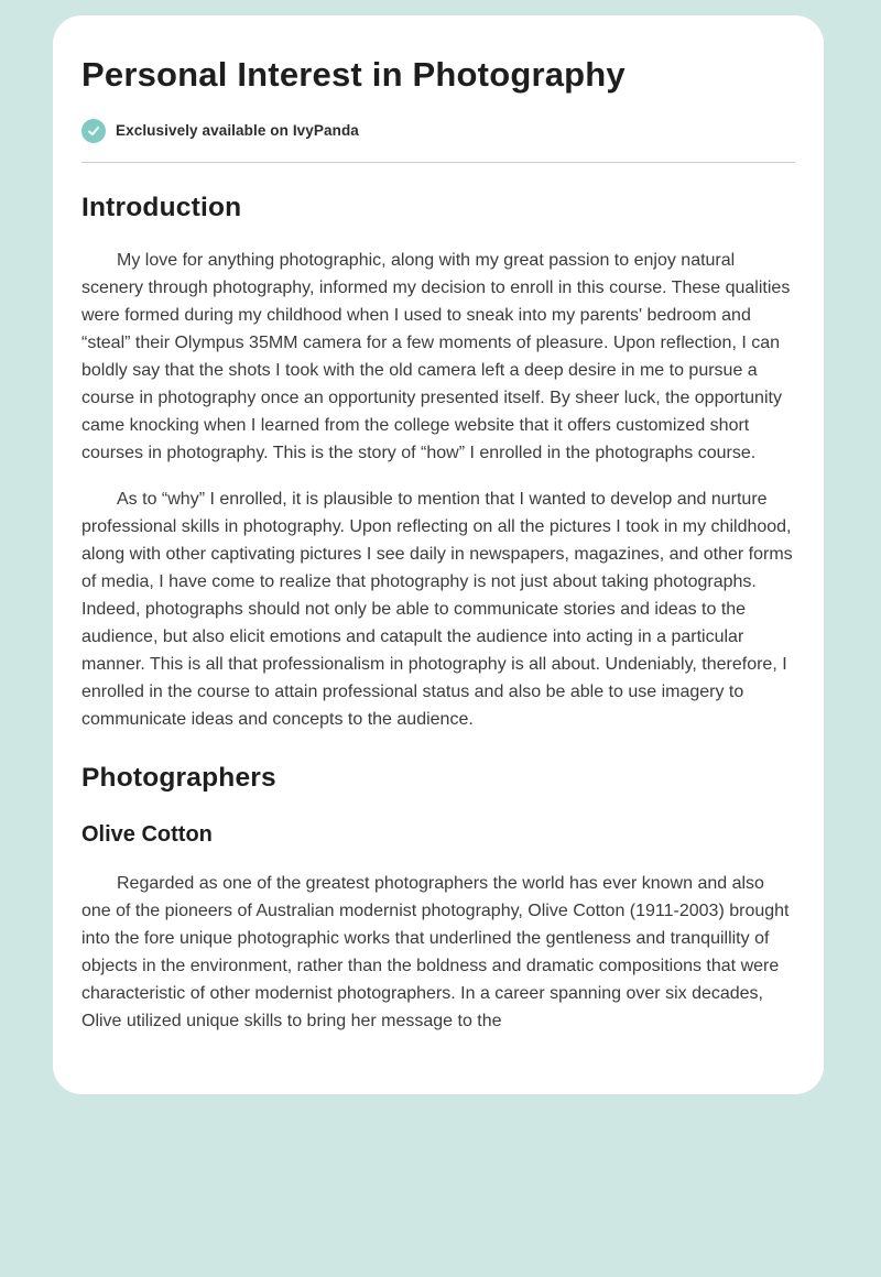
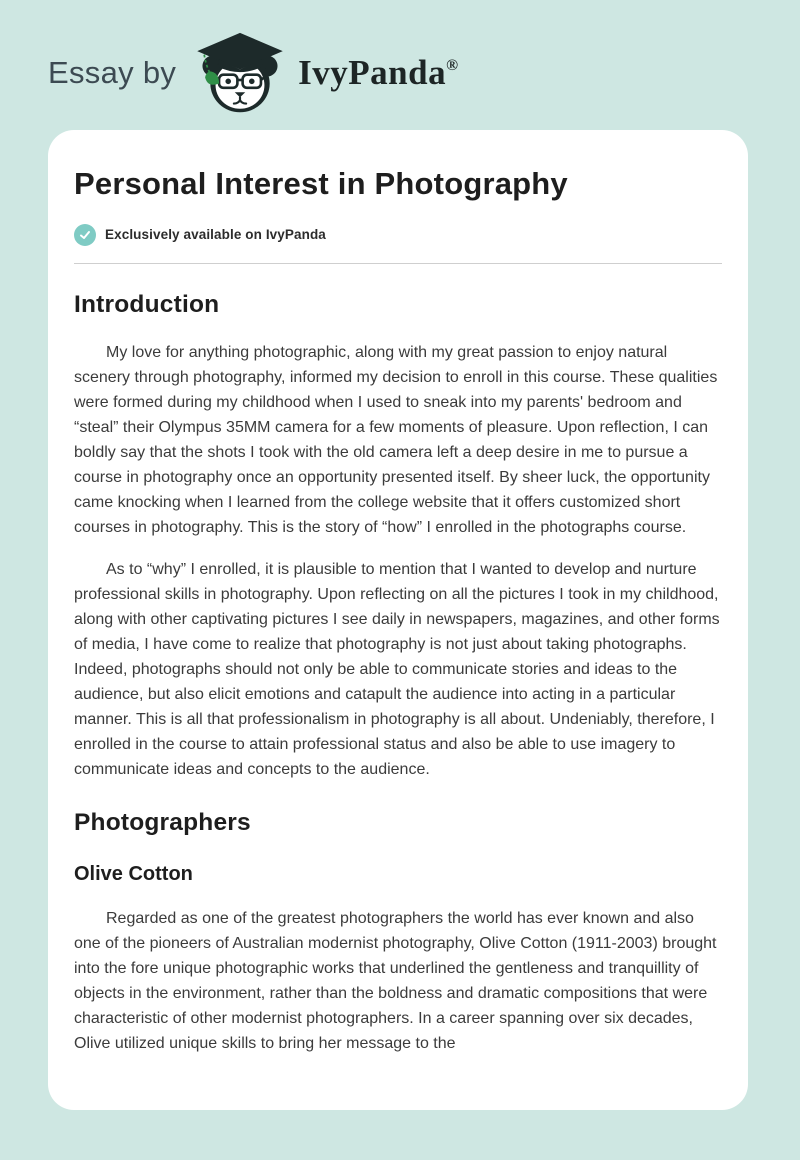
+ Essay by
+ IvyPanda®
  Personal Interest in Photography
  Exclusively available on IvyPanda
  Introduction
  My love for anything photographic, along with my great passion to enjoy natural scenery through photography, informed my decision to enroll in this course. These qualities were formed during my childhood when I used to sneak into my parents' bedroom and “steal” their Olympus 35MM camera for a few moments of pleasure. Upon reflection, I can boldly say that the shots I took with the old camera left a deep desire in me to pursue a course in photography once an opportunity presented itself. By sheer luck, the opportunity came knocking when I learned from the college website that it offers customized short courses in photography. This is the story of “how” I enrolled in the photographs course.
  As to “why” I enrolled, it is plausible to mention that I wanted to develop and nurture professional skills in photography. Upon reflecting on all the pictures I took in my childhood, along with other captivating pictures I see daily in newspapers, magazines, and other forms of media, I have come to realize that photography is not just about taking photographs. Indeed, photographs should not only be able to communicate stories and ideas to the audience, but also elicit emotions and catapult the audience into acting in a particular manner. This is all that professionalism in photography is all about. Undeniably, therefore, I enrolled in the course to attain professional status and also be able to use imagery to communicate ideas and concepts to the audience.
  Photographers
  Olive Cotton
  Regarded as one of the greatest photographers the world has ever known and also one of the pioneers of Australian modernist photography, Olive Cotton (1911-2003) brought into the fore unique photographic works that underlined the gentleness and tranquillity of objects in the environment, rather than the boldness and dramatic compositions that were characteristic of other modernist photographers. In a career spanning over six decades, Olive utilized unique skills to bring her message to the
